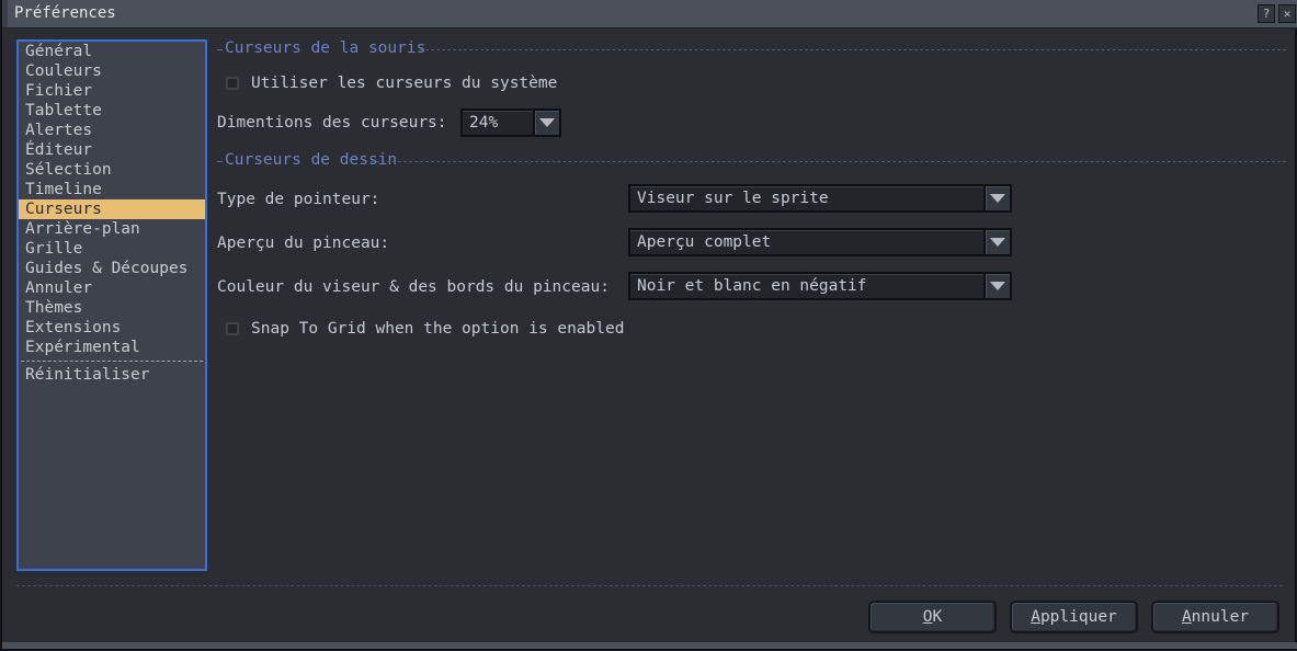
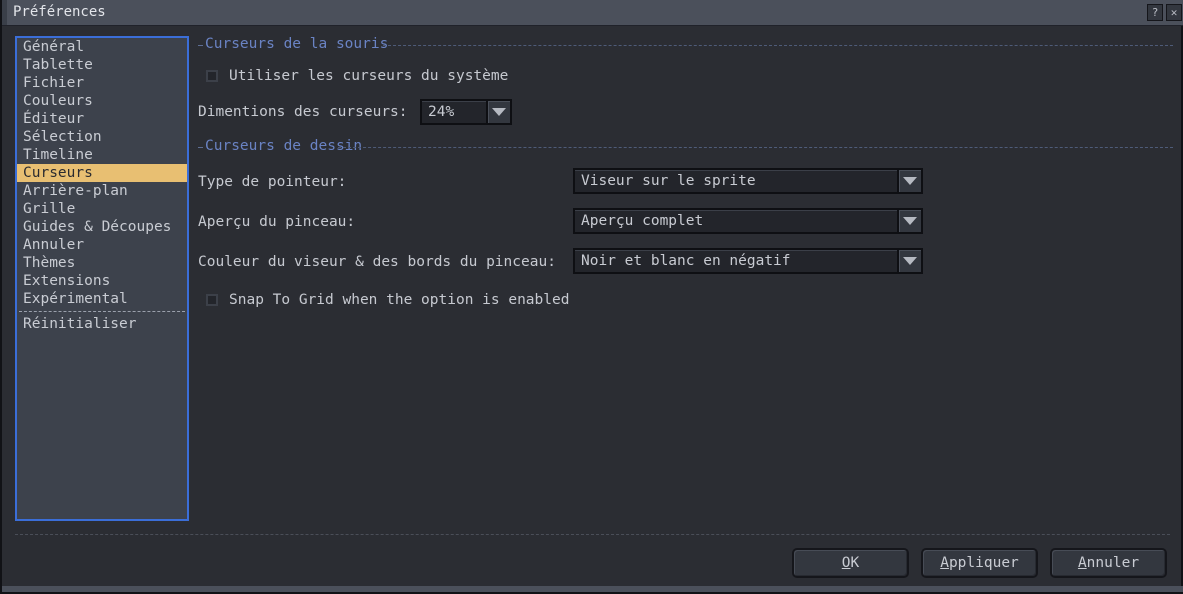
  Préférences
  ?
  ✕
  Général
- Couleurs
+ Tablette
  Fichier
- Tablette
+ Couleurs
- Alertes
  Éditeur
  Sélection
  Timeline
  Curseurs
  Arrière-plan
  Grille
  Guides & Découpes
  Annuler
  Thèmes
  Extensions
  Expérimental
  Réinitialiser
  Curseurs de la souris
  Utiliser les curseurs du système
  Dimentions des curseurs:
  24%
  Curseurs de dessin
  Type de pointeur:
  Viseur sur le sprite
  Aperçu du pinceau:
  Aperçu complet
  Couleur du viseur & des bords du pinceau:
  Noir et blanc en négatif
  Snap To Grid when the option is enabled
  O
  K
  A
  ppliquer
  A
  nnuler
